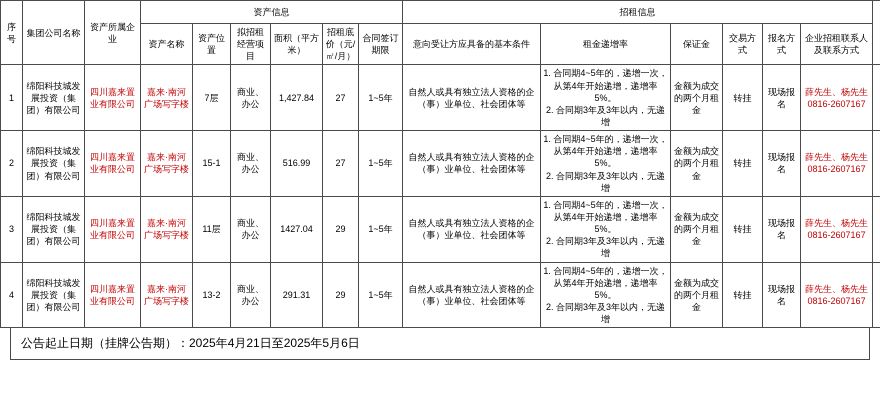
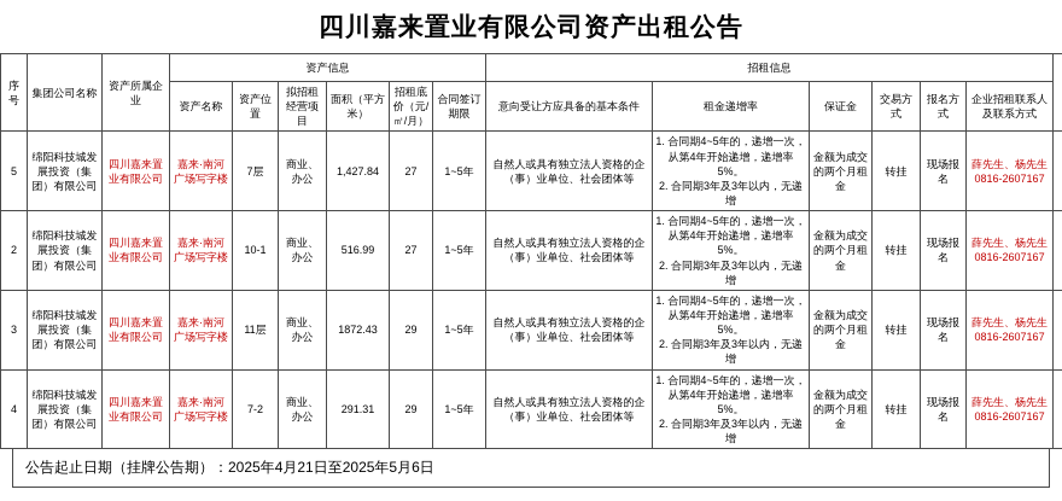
+ 四川嘉来置业有限公司资产出租公告
  序号	集团公司名称	资产所属企业	资产信息	招租信息
  资产名称	资产位置	拟招租经营项目	面积（平方米）	招租底价（元/㎡/月）	合同签订期限	意向受让方应具备的基本条件	租金递增率	保证金	交易方式	报名方式	企业招租联系人及联系方式
- 1	绵阳科技城发展投资（集团）有限公司	四川嘉来置业有限公司	嘉来·南河广场写字楼	7层	商业、办公	1,427.84	27	1~5年	自然人或具有独立法人资格的企（事）业单位、社会团体等	1. 合同期4~5年的，递增一次，从第4年开始递增，递增率5%。2. 合同期3年及3年以内，无递增	金额为成交的两个月租金	转挂	现场报名	薛先生、杨先生0816-2607167
+ 5	绵阳科技城发展投资（集团）有限公司	四川嘉来置业有限公司	嘉来·南河广场写字楼	7层	商业、办公	1,427.84	27	1~5年	自然人或具有独立法人资格的企（事）业单位、社会团体等	1. 合同期4~5年的，递增一次，从第4年开始递增，递增率5%。2. 合同期3年及3年以内，无递增	金额为成交的两个月租金	转挂	现场报名	薛先生、杨先生0816-2607167
- 2	绵阳科技城发展投资（集团）有限公司	四川嘉来置业有限公司	嘉来·南河广场写字楼	15-1	商业、办公	516.99	27	1~5年	自然人或具有独立法人资格的企（事）业单位、社会团体等	1. 合同期4~5年的，递增一次，从第4年开始递增，递增率5%。2. 合同期3年及3年以内，无递增	金额为成交的两个月租金	转挂	现场报名	薛先生、杨先生0816-2607167
+ 2	绵阳科技城发展投资（集团）有限公司	四川嘉来置业有限公司	嘉来·南河广场写字楼	10-1	商业、办公	516.99	27	1~5年	自然人或具有独立法人资格的企（事）业单位、社会团体等	1. 合同期4~5年的，递增一次，从第4年开始递增，递增率5%。2. 合同期3年及3年以内，无递增	金额为成交的两个月租金	转挂	现场报名	薛先生、杨先生0816-2607167
- 3	绵阳科技城发展投资（集团）有限公司	四川嘉来置业有限公司	嘉来·南河广场写字楼	11层	商业、办公	1427.04	29	1~5年	自然人或具有独立法人资格的企（事）业单位、社会团体等	1. 合同期4~5年的，递增一次，从第4年开始递增，递增率5%。2. 合同期3年及3年以内，无递增	金额为成交的两个月租金	转挂	现场报名	薛先生、杨先生0816-2607167
+ 3	绵阳科技城发展投资（集团）有限公司	四川嘉来置业有限公司	嘉来·南河广场写字楼	11层	商业、办公	1872.43	29	1~5年	自然人或具有独立法人资格的企（事）业单位、社会团体等	1. 合同期4~5年的，递增一次，从第4年开始递增，递增率5%。2. 合同期3年及3年以内，无递增	金额为成交的两个月租金	转挂	现场报名	薛先生、杨先生0816-2607167
- 4	绵阳科技城发展投资（集团）有限公司	四川嘉来置业有限公司	嘉来·南河广场写字楼	13-2	商业、办公	291.31	29	1~5年	自然人或具有独立法人资格的企（事）业单位、社会团体等	1. 合同期4~5年的，递增一次，从第4年开始递增，递增率5%。2. 合同期3年及3年以内，无递增	金额为成交的两个月租金	转挂	现场报名	薛先生、杨先生0816-2607167
+ 4	绵阳科技城发展投资（集团）有限公司	四川嘉来置业有限公司	嘉来·南河广场写字楼	7-2	商业、办公	291.31	29	1~5年	自然人或具有独立法人资格的企（事）业单位、社会团体等	1. 合同期4~5年的，递增一次，从第4年开始递增，递增率5%。2. 合同期3年及3年以内，无递增	金额为成交的两个月租金	转挂	现场报名	薛先生、杨先生0816-2607167
  公告起止日期（挂牌公告期）：2025年4月21日至2025年5月6日
